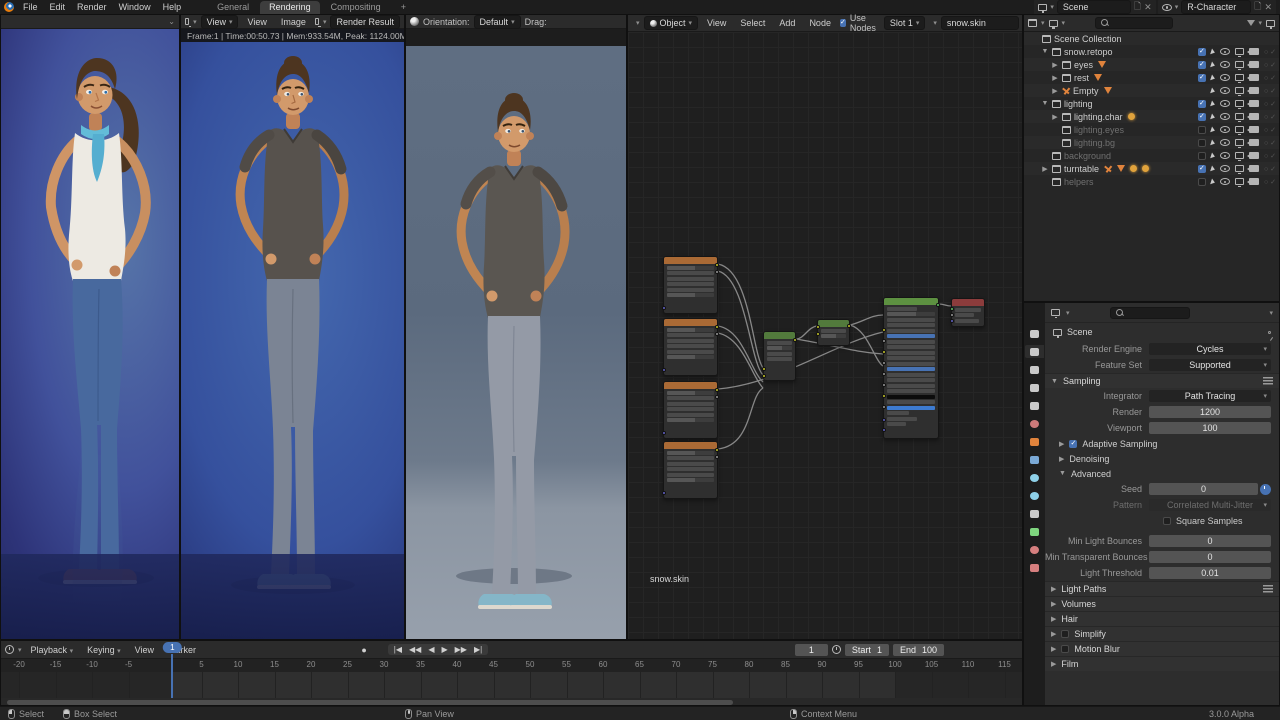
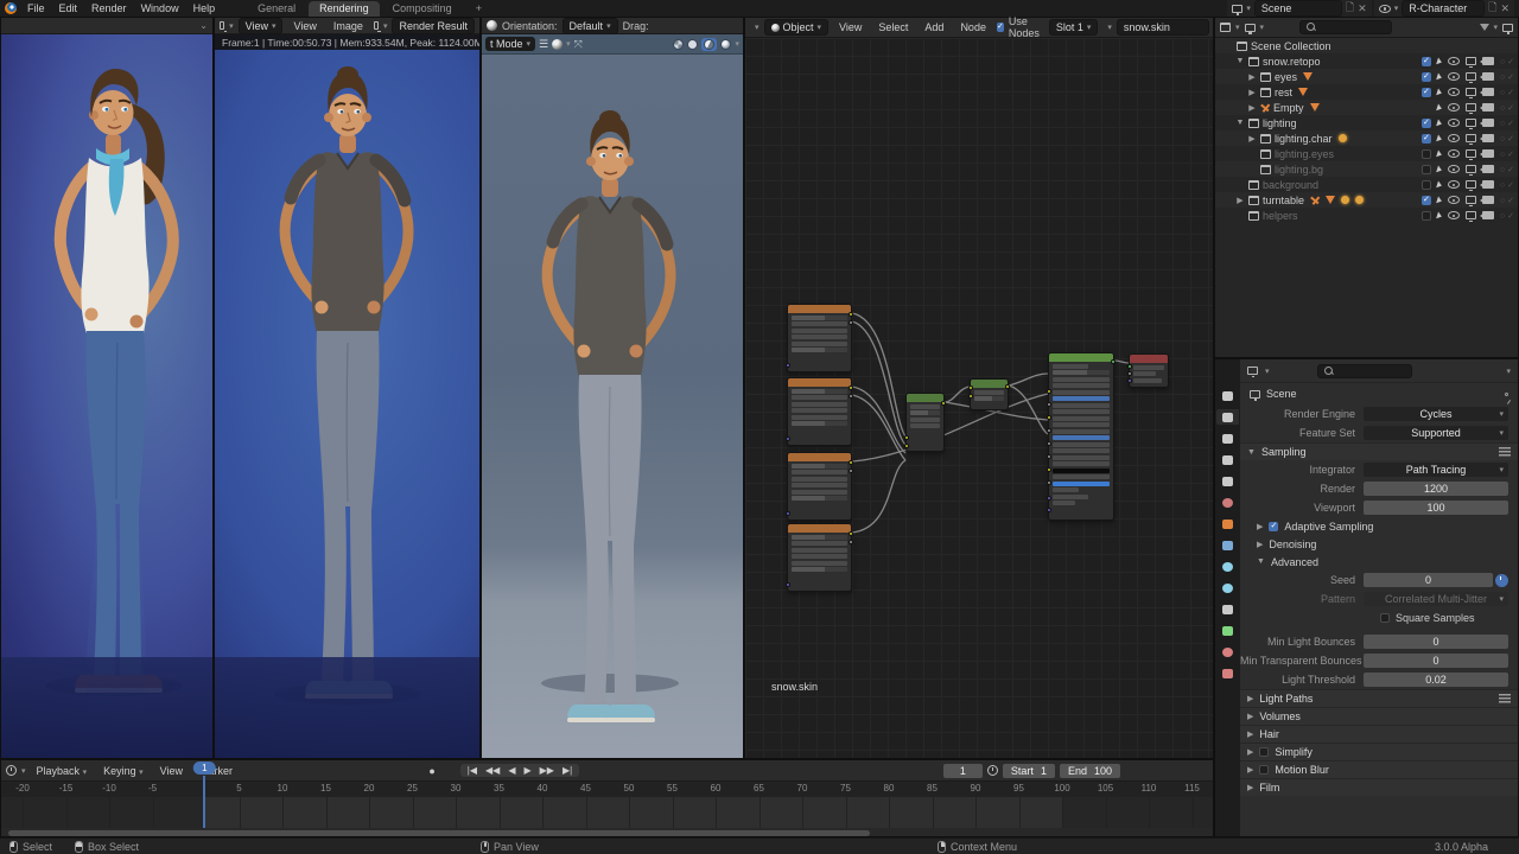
  File
  Edit
  Render
  Window
  Help
  General
  Rendering
  Compositing
  +
  Scene
  🗋
  ✕
  R-Character
  🗋
  ✕
  ⌄
  View
  View
  Image
  Render Result
  Frame:1 | Time:00:50.73 | Mem:933.54M, Peak: 1124.00M
  Orientation:
  Default
  Drag:
+ t Mode
+ ☰
+ ⤧
  Object
  View
  Select
  Add
  Node
  Use Nodes
  Slot 1
  snow.skin
  snow.skin
  Scene Collection
  snow.retopo
  eyes
  rest
  Empty
  lighting
  lighting.char
  lighting.eyes
  lighting.bg
  background
  turntable
  helpers
  Scene
  Render Engine
  Cycles
  Feature Set
  Supported
  Sampling
  Integrator
  Path Tracing
  Render
  1200
  Viewport
  100
  Adaptive Sampling
  Denoising
  Advanced
  Seed
  0
  Pattern
  Correlated Multi-Jitter
  Square Samples
  Min Light Bounces
  0
  Min Transparent Bounces
  0
  Light Threshold
- 0.01
+ 0.02
  Light Paths
  Volumes
  Hair
  Simplify
  Motion Blur
  Film
  Playback
  Keying
  View
  ●
  |◀
  ◀◀
  ◀
  ▶
  ▶▶
  ▶|
  1
  Start
  1
  End
  100
  -20
  -15
  -10
  -5
  5
  10
  15
  20
  25
  30
  35
  40
  45
  50
  55
  60
  65
  70
  75
  80
  85
  90
  95
  100
  105
  110
  115
  1
  Select
  Box Select
  Pan View
  Context Menu
  3.0.0 Alpha
